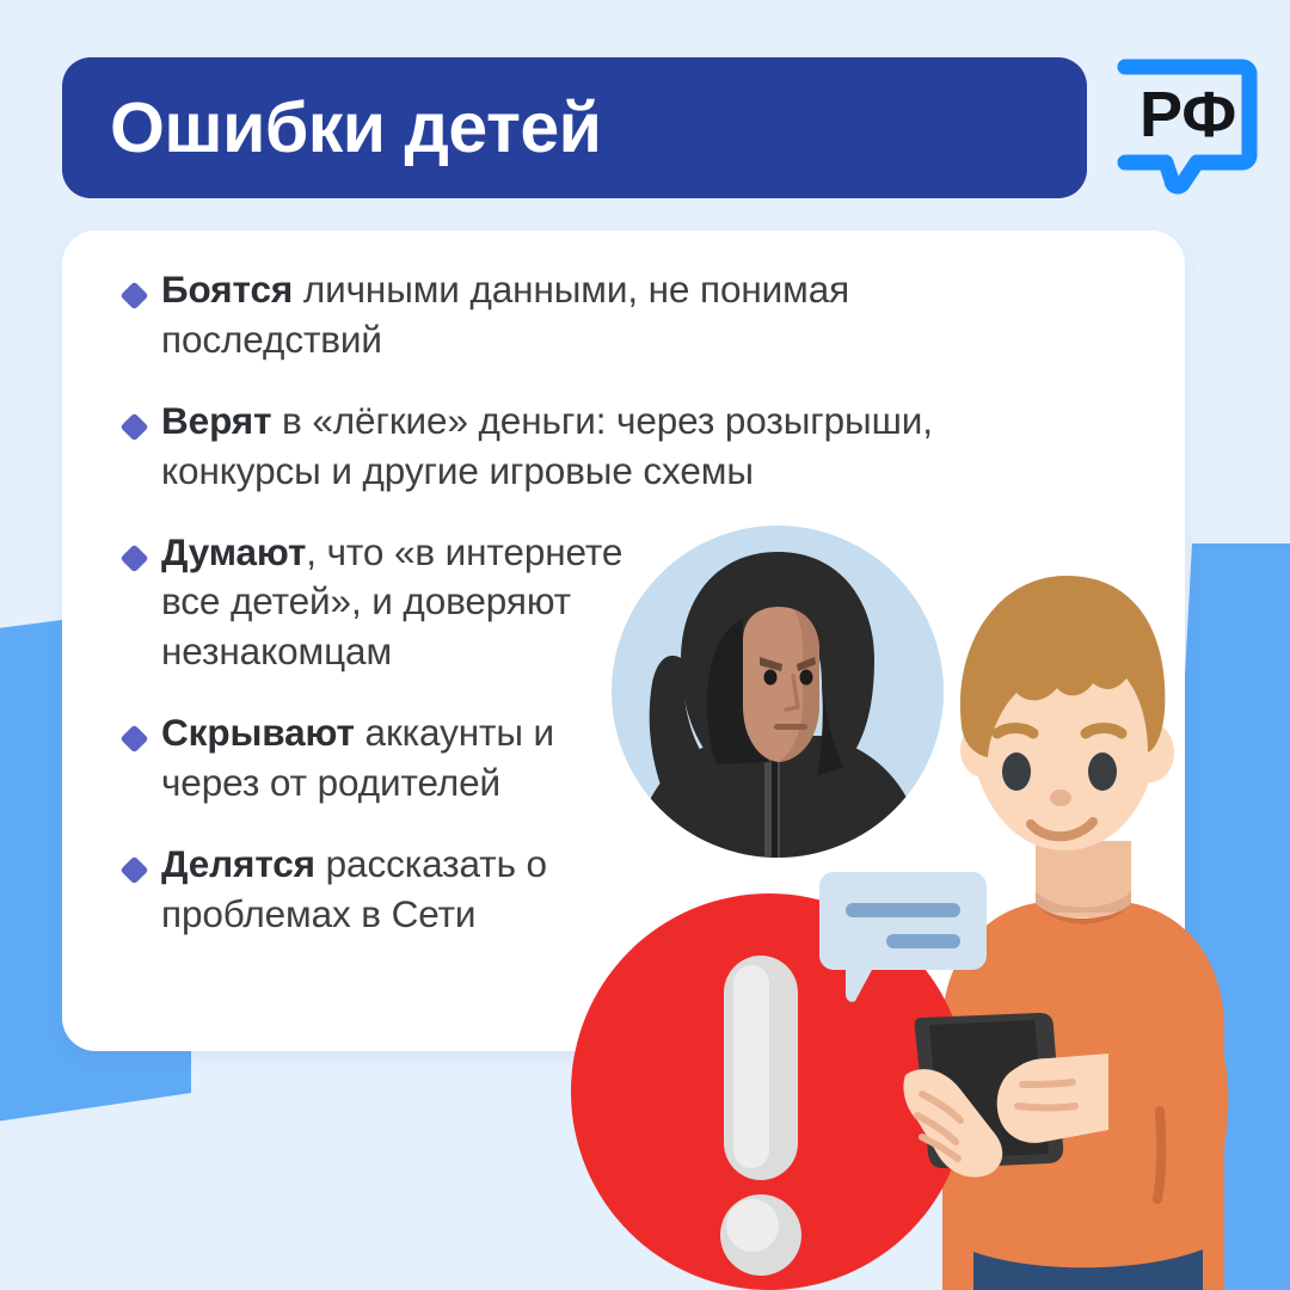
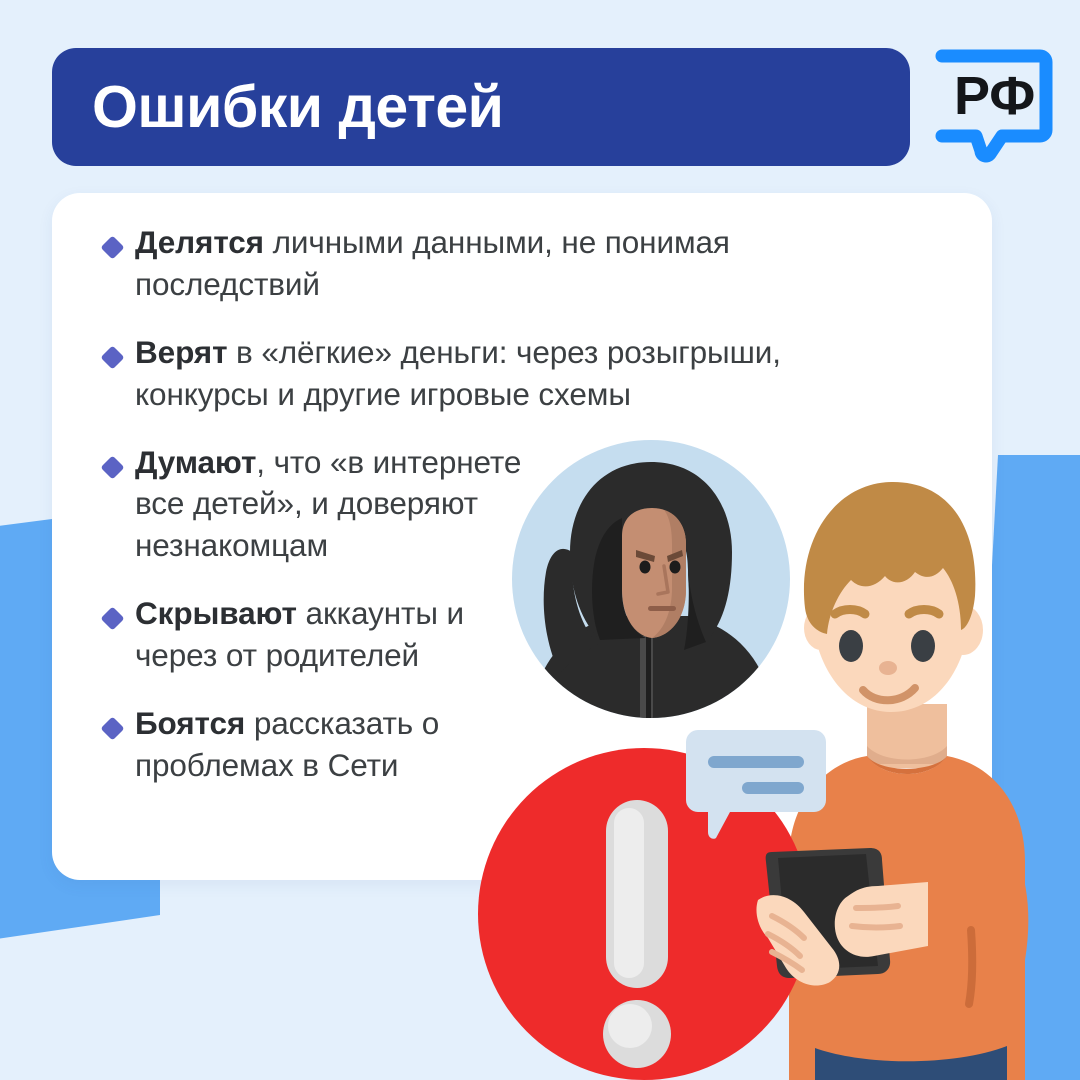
  Ошибки детей
  РФ
- Боятся личными данными, не понимая последствий
+ Делятся личными данными, не понимая последствий
  Верят в «лёгкие» деньги: через розыгрыши, конкурсы и другие игровые схемы
  Думают, что «в интернете все детей», и доверяют незнакомцам
  Скрывают аккаунты и через от родителей
- Делятся рассказать о проблемах в Сети
+ Боятся рассказать о проблемах в Сети
